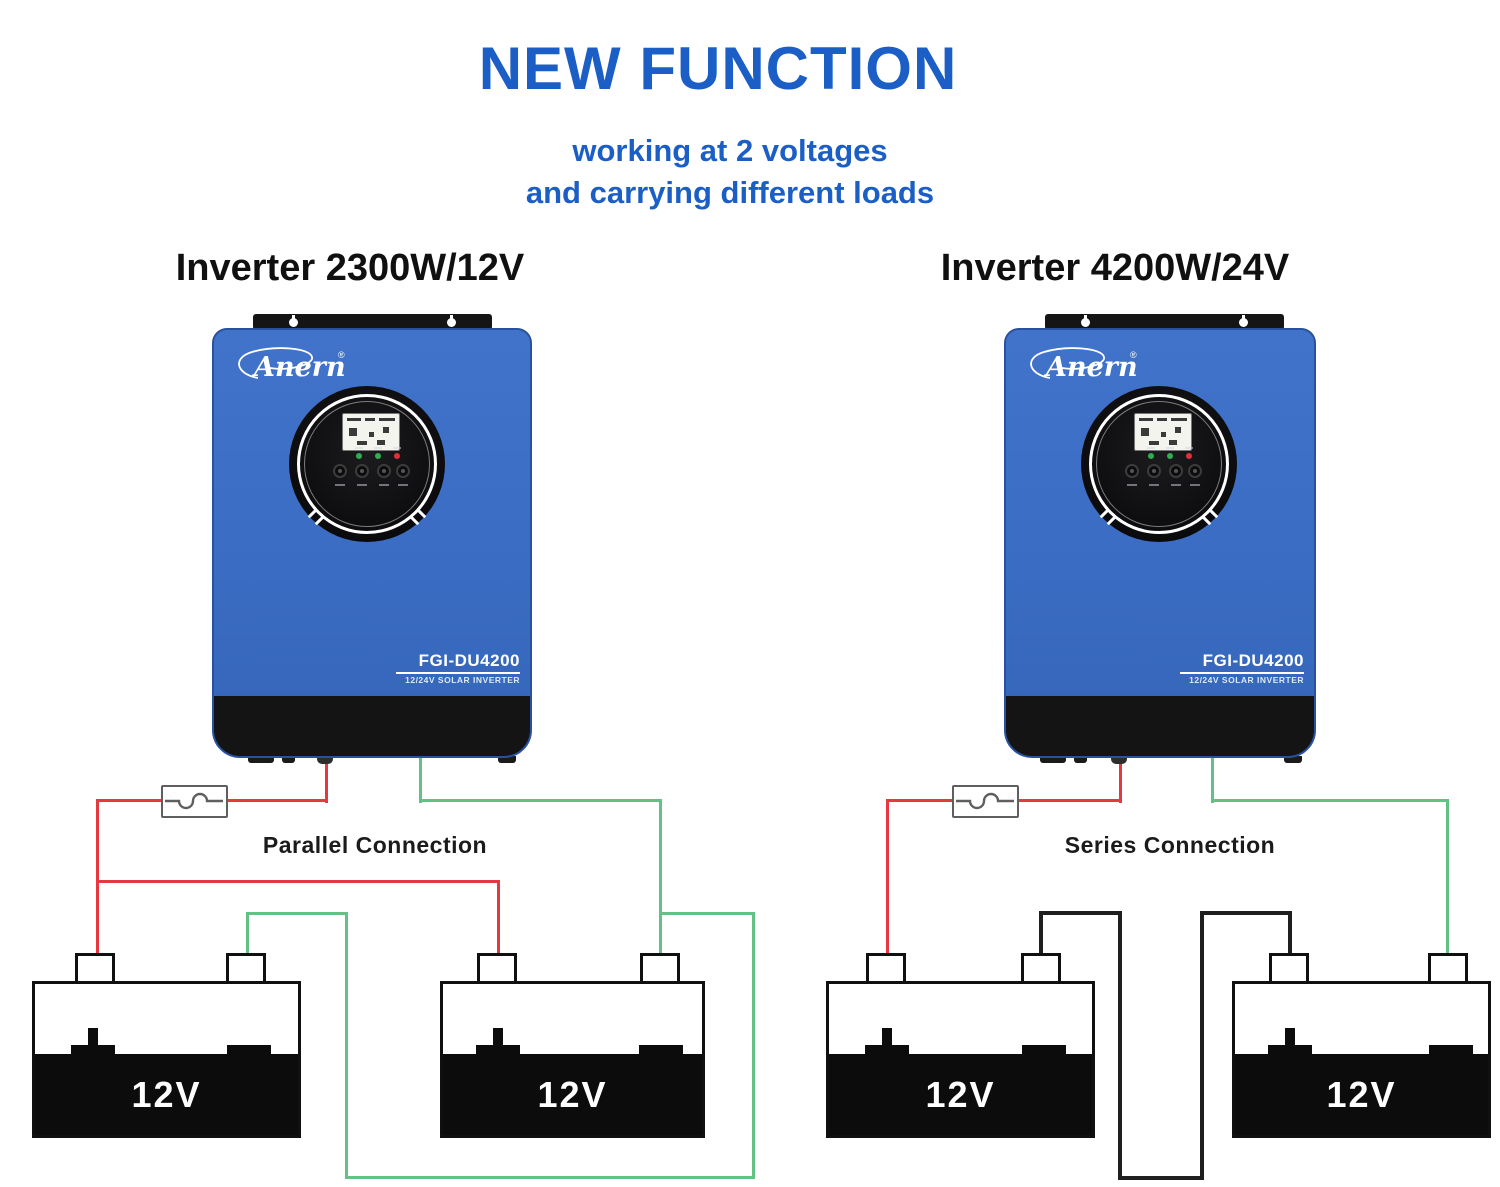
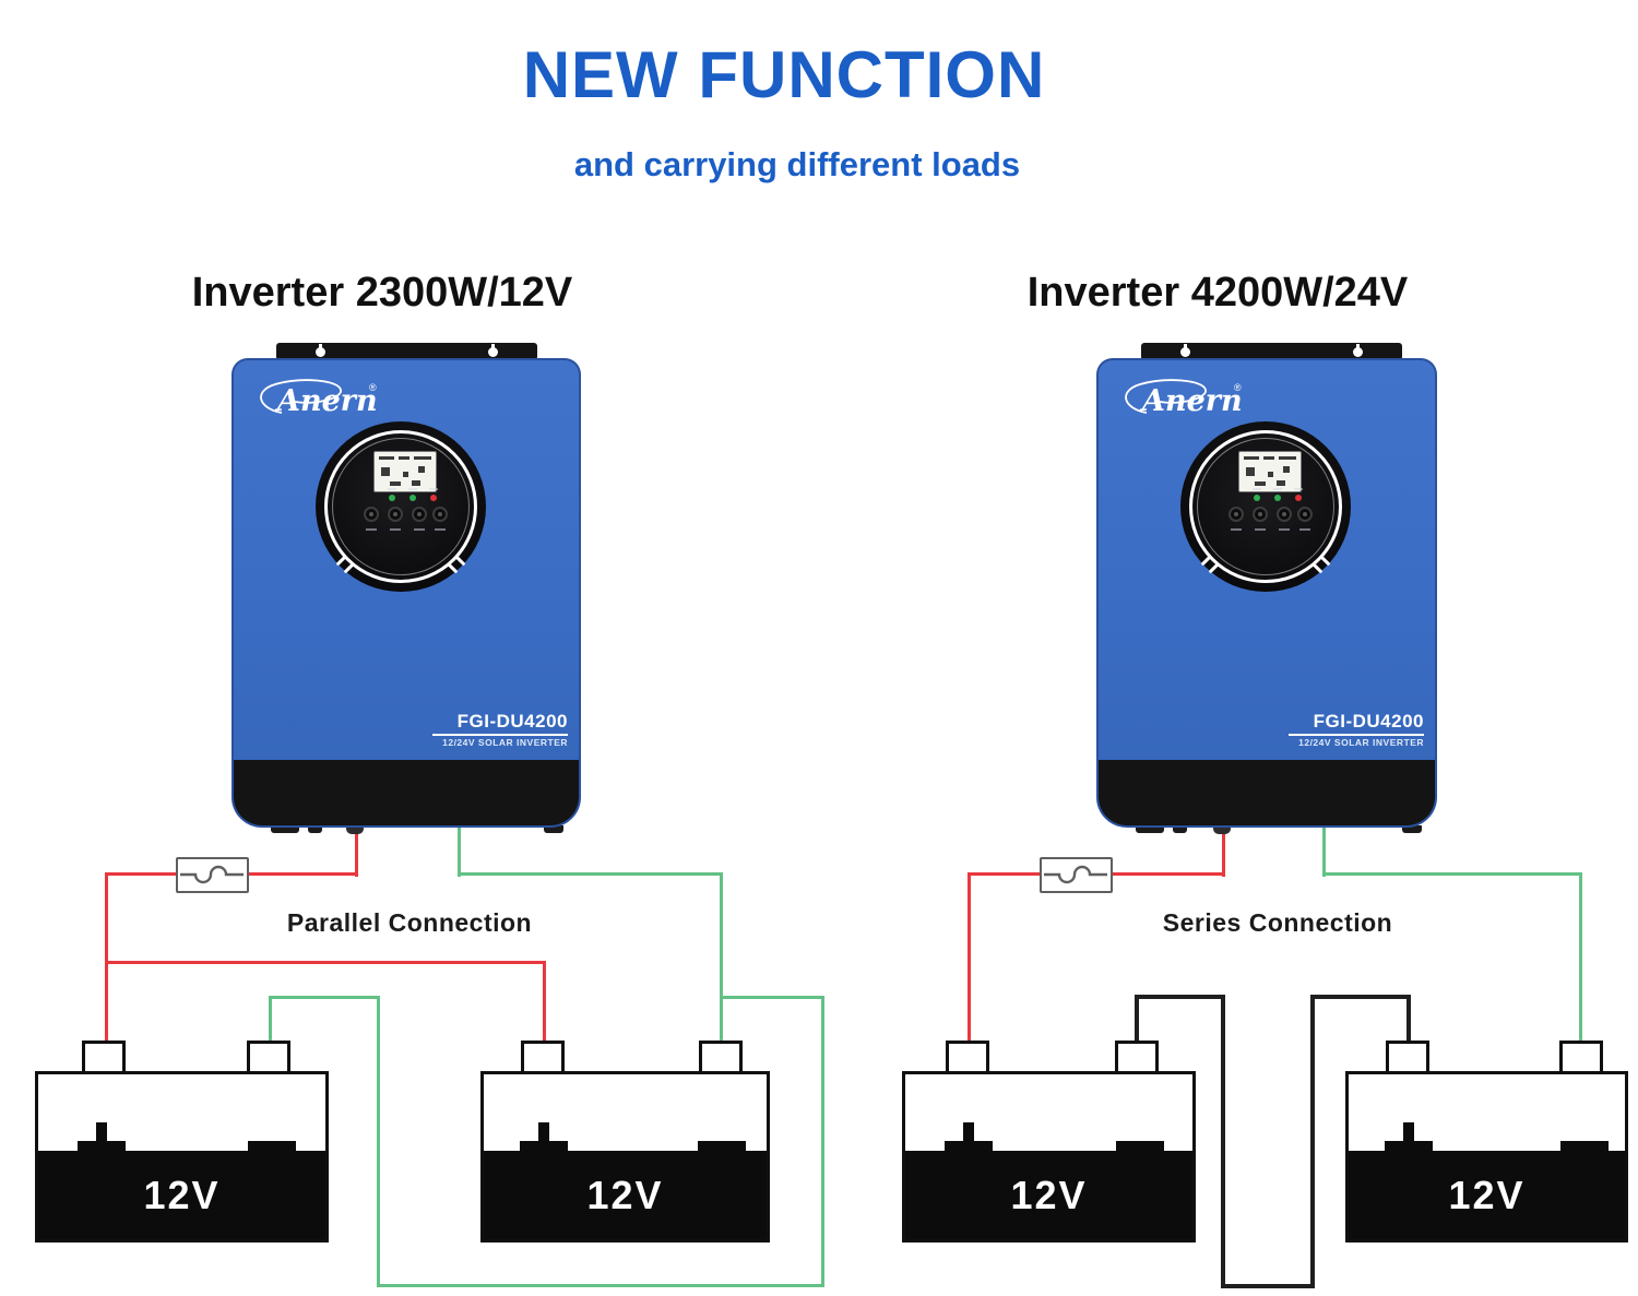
  NEW FUNCTION
- working at 2 voltages
  and carrying different loads
  Inverter 2300W/12V
  Inverter 4200W/24V
  Parallel Connection
  Series Connection
  Anern
  ®
  FGI-DU4200
  12/24V SOLAR INVERTER
  Anern
  ®
  FGI-DU4200
  12/24V SOLAR INVERTER
  12V
  12V
  12V
  12V
